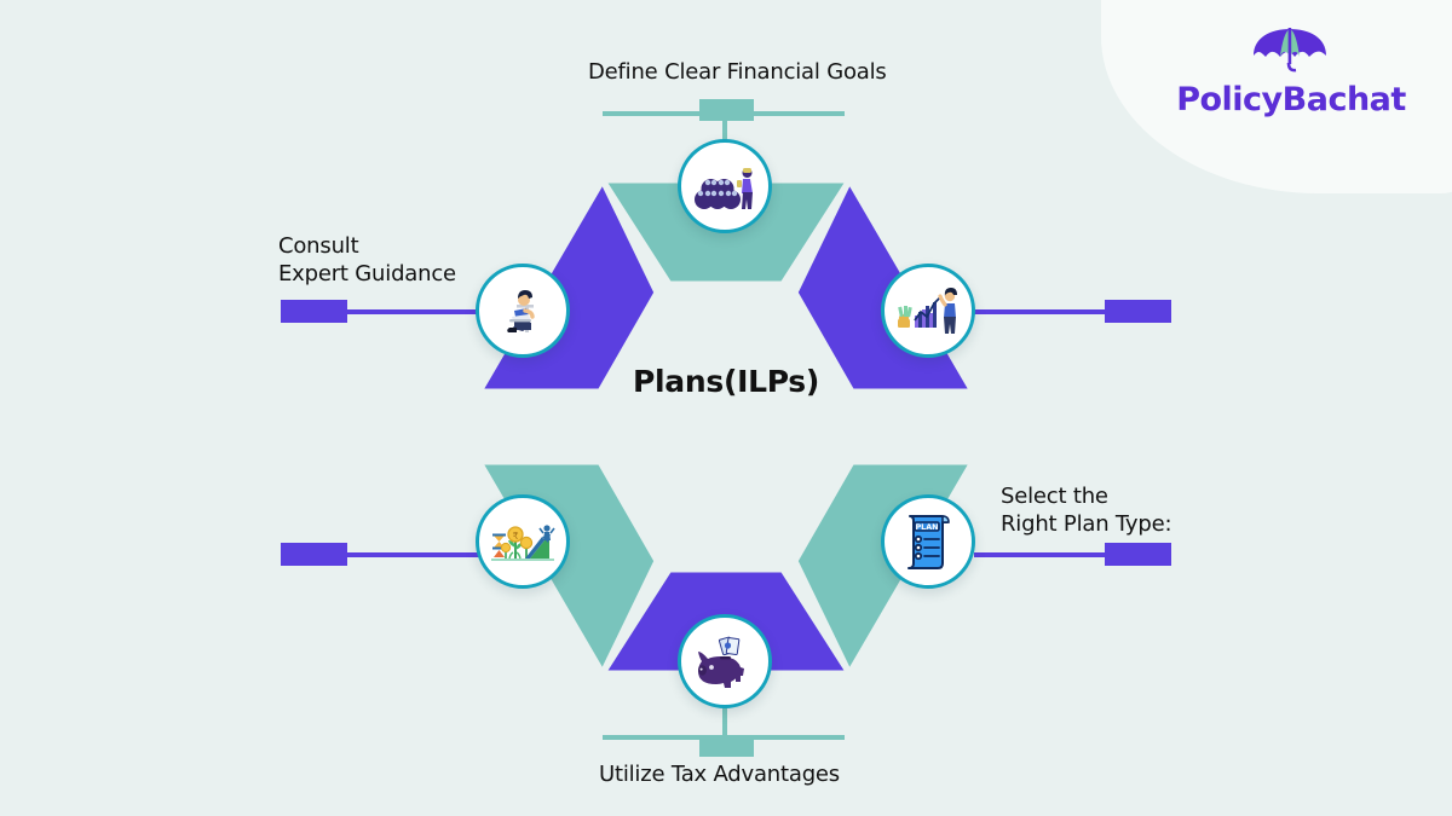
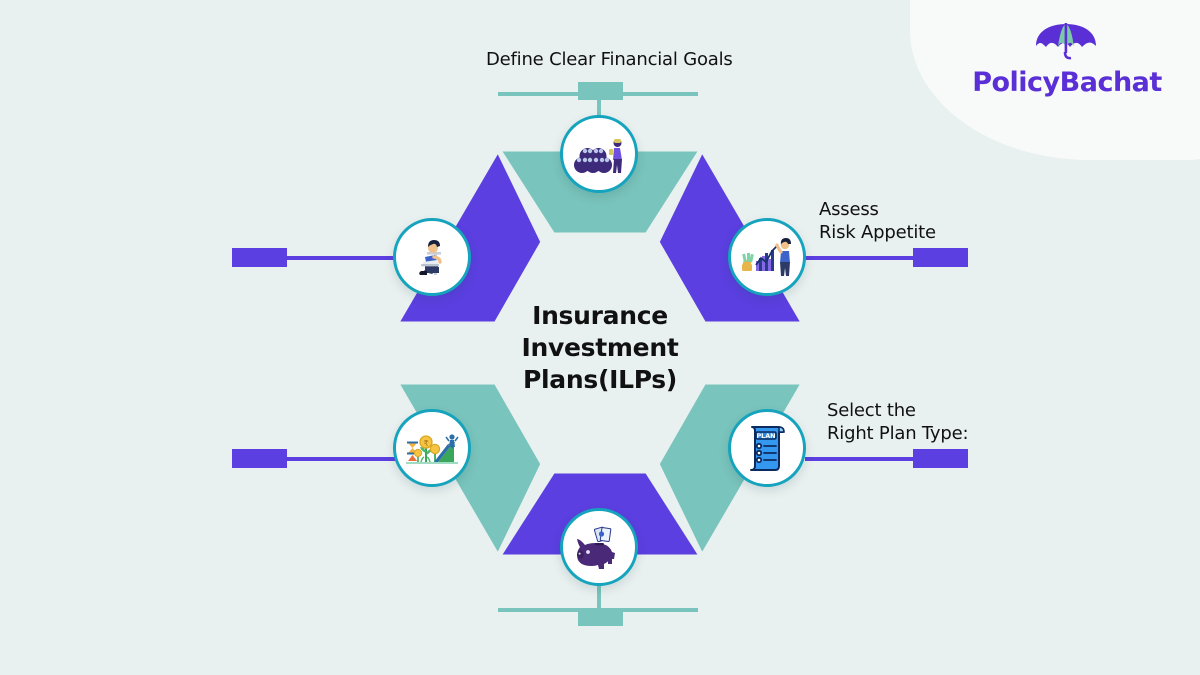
  PolicyBachat
+ Insurance
+ Investment
  Plans(ILPs)
  ₹
  PLAN
  Define Clear Financial Goals
+ Assess
+ Risk Appetite
  Select the
  Right Plan Type:
- Utilize Tax Advantages
- Consult
- Expert Guidance
